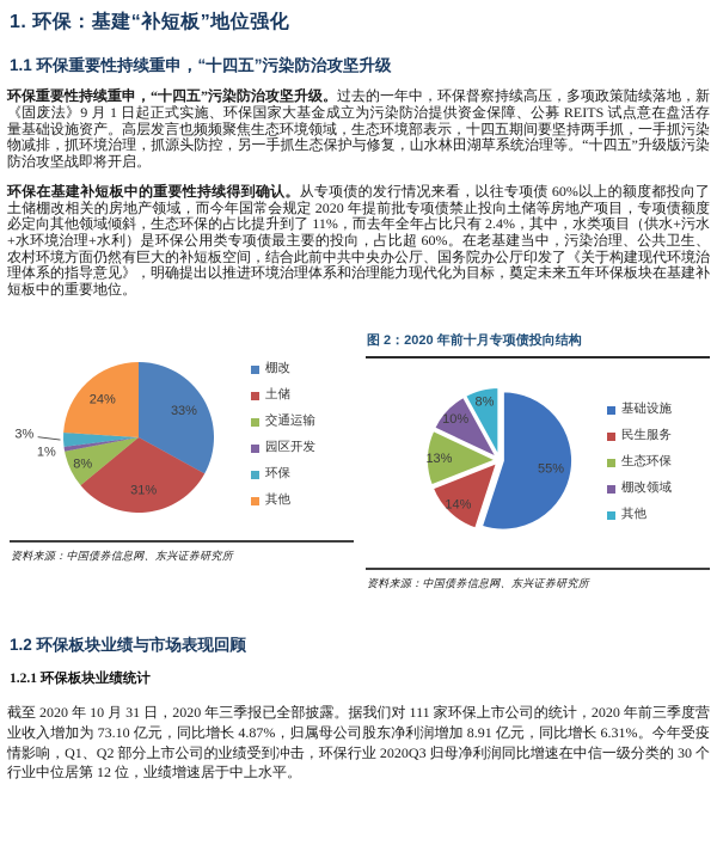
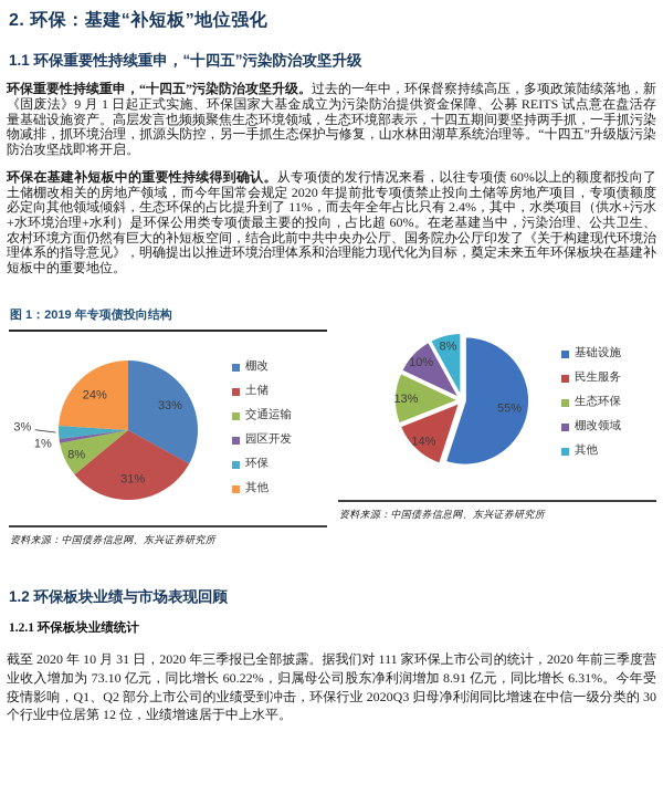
- 1. 环保：基建“补短板”地位强化
+ 2. 环保：基建“补短板”地位强化
  1.1 环保重要性持续重申，“十四五”污染防治攻坚升级
  环保重要性持续重申，“十四五”污染防治攻坚升级。过去的一年中，环保督察持续高压，多项政策陆续落地，新《固废法》9 月 1 日起正式实施、环保国家大基金成立为污染防治提供资金保障、公募 REITS 试点意在盘活存量基础设施资产。高层发言也频频聚焦生态环境领域，生态环境部表示，十四五期间要坚持两手抓，一手抓污染物减排，抓环境治理，抓源头防控，另一手抓生态保护与修复，山水林田湖草系统治理等。“十四五”升级版污染防治攻坚战即将开启。
  环保在基建补短板中的重要性持续得到确认。从专项债的发行情况来看，以往专项债 60%以上的额度都投向了土储棚改相关的房地产领域，而今年国常会规定 2020 年提前批专项债禁止投向土储等房地产项目，专项债额度必定向其他领域倾斜，生态环保的占比提升到了 11%，而去年全年占比只有 2.4%，其中，水类项目（供水+污水+水环境治理+水利）是环保公用类专项债最主要的投向，占比超 60%。在老基建当中，污染治理、公共卫生、农村环境方面仍然有巨大的补短板空间，结合此前中共中央办公厅、国务院办公厅印发了《关于构建现代环境治理体系的指导意见》，明确提出以推进环境治理体系和治理能力现代化为目标，奠定未来五年环保板块在基建补短板中的重要地位。
+ 图 1：2019 年专项债投向结构
  33%
  31%
  8%
  1%
  3%
  24%
  棚改
  土储
  交通运输
  园区开发
  环保
  其他
  资料来源：中国债券信息网、东兴证券研究所
- 图 2：2020 年前十月专项债投向结构
  55%
  14%
  13%
  10%
  8%
  基础设施
  民生服务
  生态环保
  棚改领域
  其他
  资料来源：中国债券信息网、东兴证券研究所
  1.2 环保板块业绩与市场表现回顾
  1.2.1 环保板块业绩统计
- 截至 2020 年 10 月 31 日，2020 年三季报已全部披露。据我们对 111 家环保上市公司的统计，2020 年前三季度营业收入增加为 73.10 亿元，同比增长 4.87%，归属母公司股东净利润增加 8.91 亿元，同比增长 6.31%。今年受疫情影响，Q1、Q2 部分上市公司的业绩受到冲击，环保行业 2020Q3 归母净利润同比增速在中信一级分类的 30 个行业中位居第 12 位，业绩增速居于中上水平。
+ 截至 2020 年 10 月 31 日，2020 年三季报已全部披露。据我们对 111 家环保上市公司的统计，2020 年前三季度营业收入增加为 73.10 亿元，同比增长 60.22%，归属母公司股东净利润增加 8.91 亿元，同比增长 6.31%。今年受疫情影响，Q1、Q2 部分上市公司的业绩受到冲击，环保行业 2020Q3 归母净利润同比增速在中信一级分类的 30 个行业中位居第 12 位，业绩增速居于中上水平。
